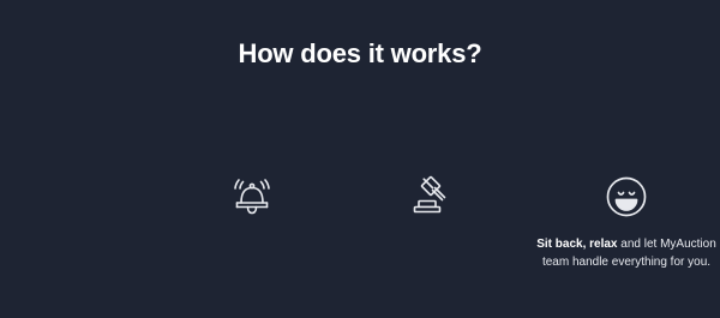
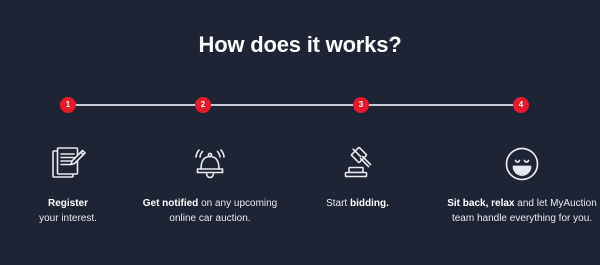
  How does it works?
+ 1
+ 2
+ 3
+ 4
+ Register
+ your interest.
+ Get notified on any upcoming online car auction.
+ Start bidding.
  Sit back, relax and let MyAuction team handle everything for you.
